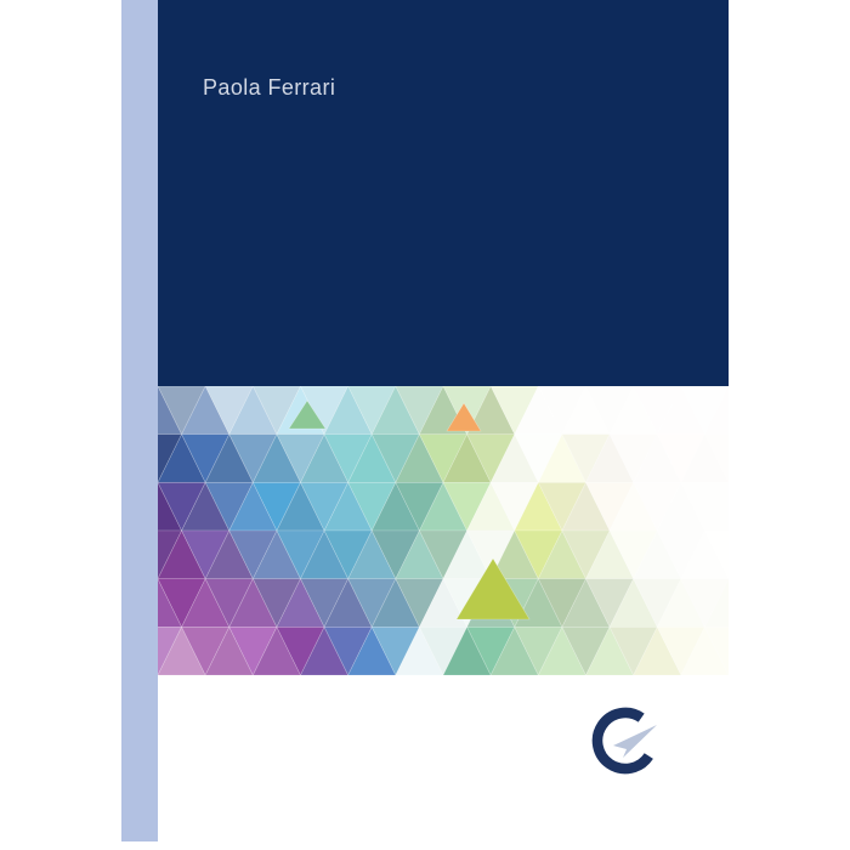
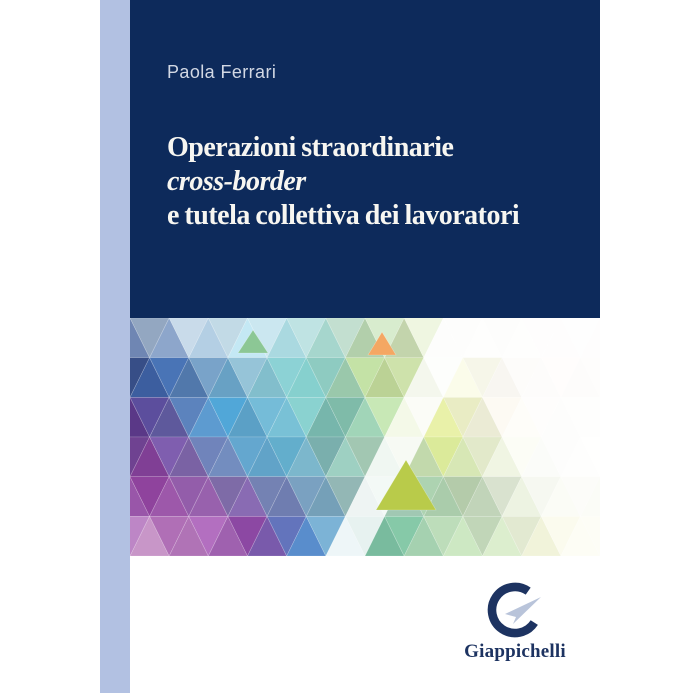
  Paola Ferrari
+ Operazioni straordinarie
+ cross-border
+ e tutela collettiva dei lavoratori
+ Giappichelli
